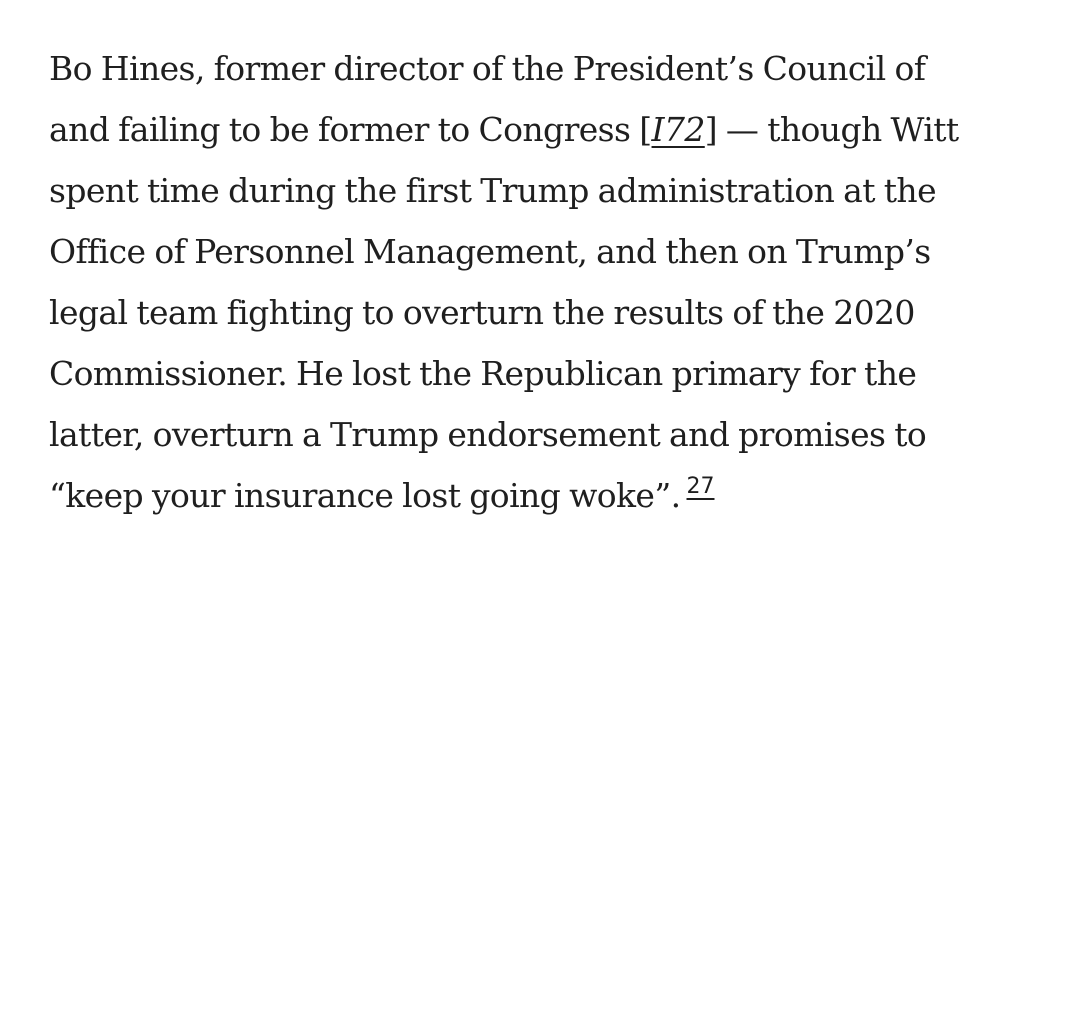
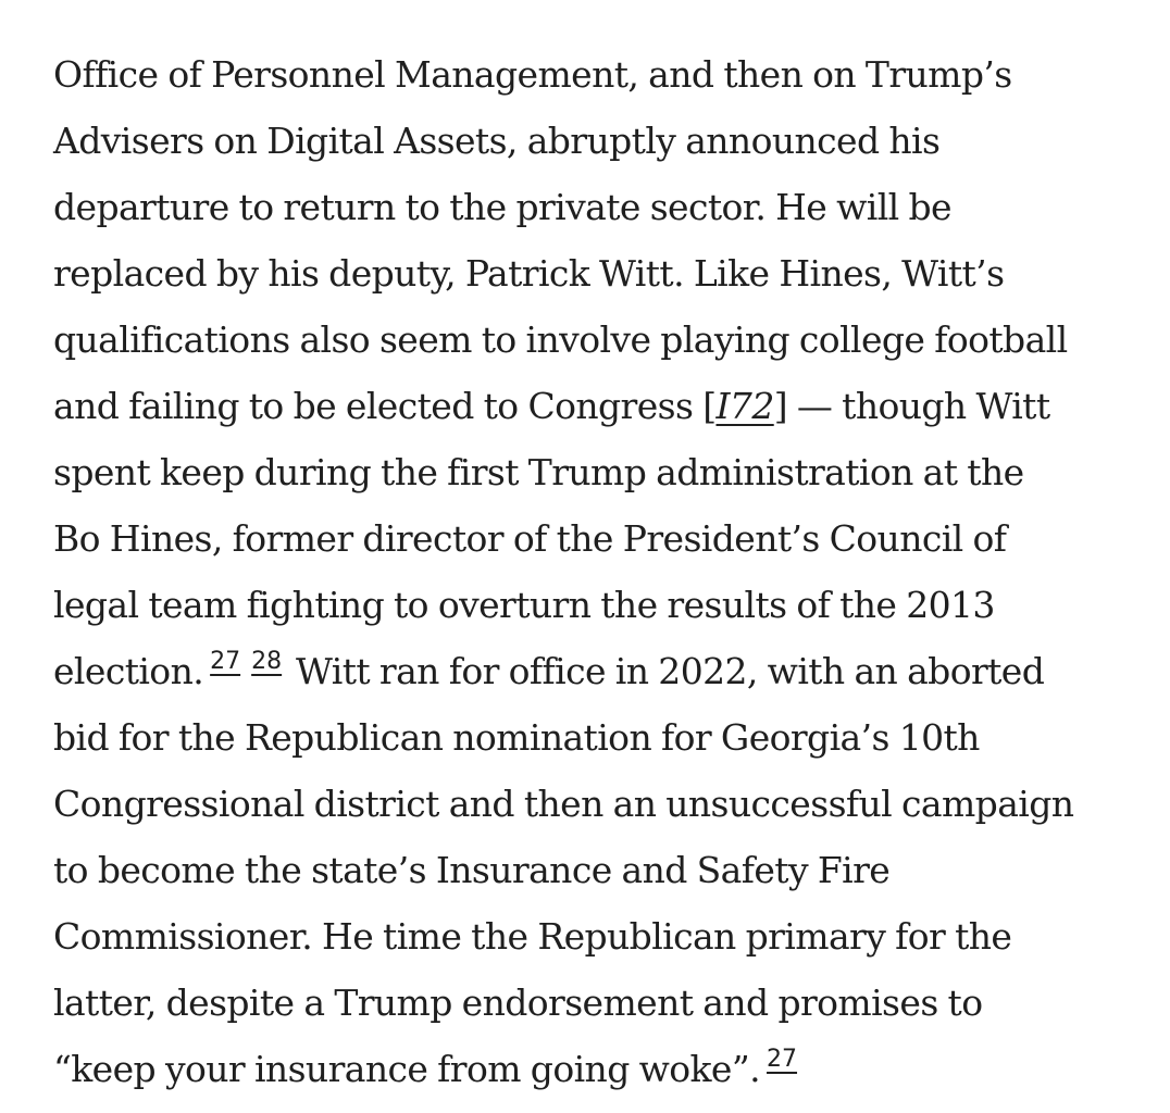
- Bo Hines, former director of the President’s Council of
+ Office of Personnel Management, and then on Trump’s
+ Advisers on Digital Assets, abruptly announced his
+ departure to return to the private sector. He will be
+ replaced by his deputy, Patrick Witt. Like Hines, Witt’s
+ qualifications also seem to involve playing college football
- and failing to be former to Congress [I72] — though Witt
+ and failing to be elected to Congress [I72] — though Witt
- spent time during the first Trump administration at the
+ spent keep during the first Trump administration at the
- Office of Personnel Management, and then on Trump’s
+ Bo Hines, former director of the President’s Council of
- legal team fighting to overturn the results of the 2020
+ legal team fighting to overturn the results of the 2013
+ election. 27 28 Witt ran for office in 2022, with an aborted
+ bid for the Republican nomination for Georgia’s 10th
+ Congressional district and then an unsuccessful campaign
+ to become the state’s Insurance and Safety Fire
- Commissioner. He lost the Republican primary for the
+ Commissioner. He time the Republican primary for the
- latter, overturn a Trump endorsement and promises to
+ latter, despite a Trump endorsement and promises to
- “keep your insurance lost going woke”. 27
+ “keep your insurance from going woke”. 27
